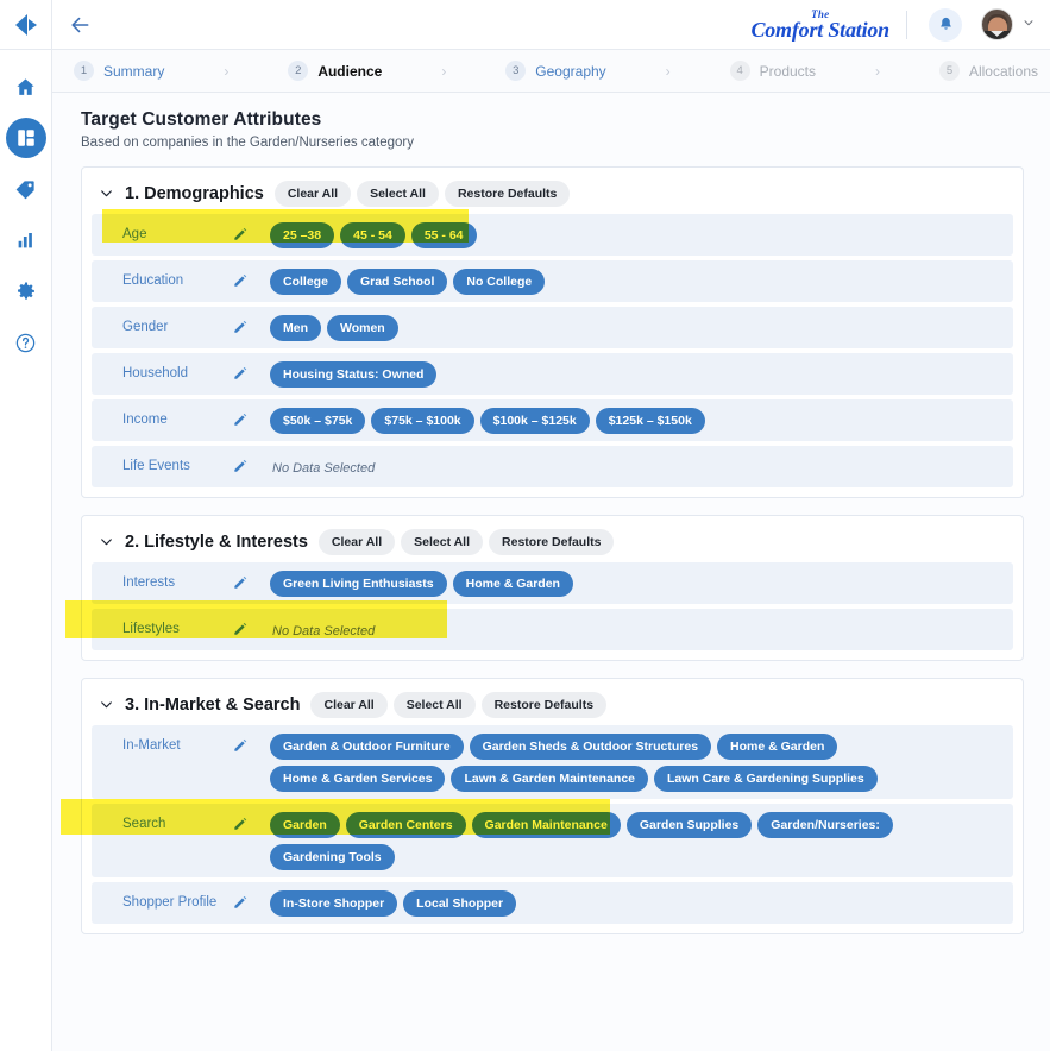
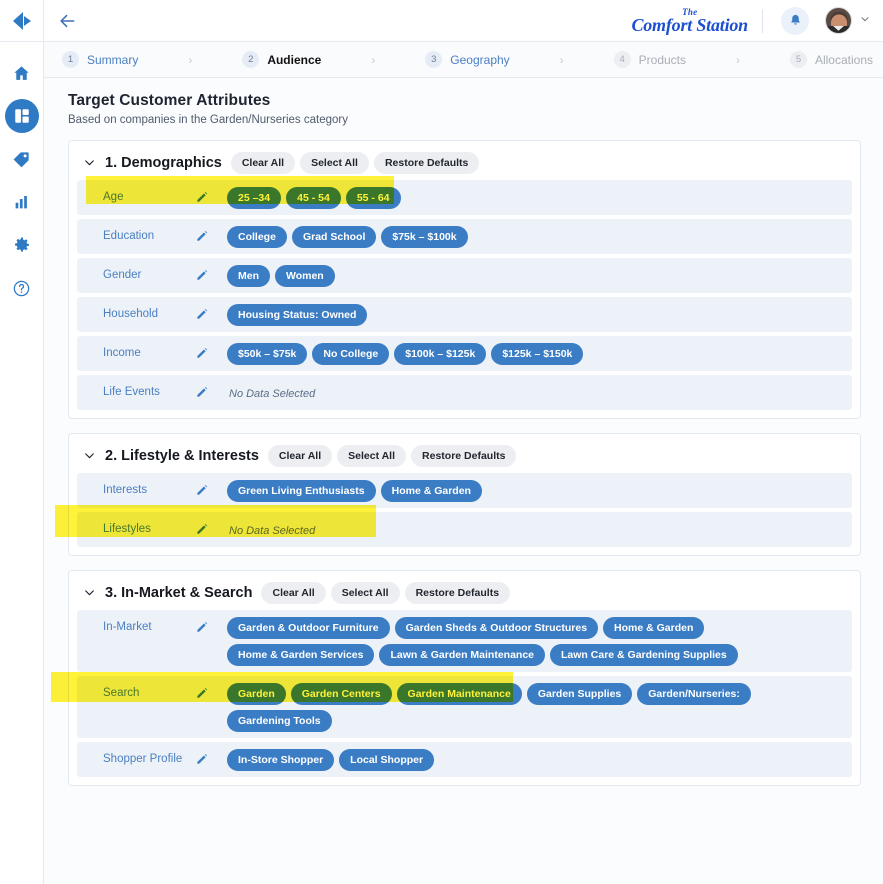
  The
  Comfort Station
  1
  Summary
  ›
  2
  Audience
  ›
  3
  Geography
  ›
  4
  Products
  ›
  5
  Allocations
  Target Customer Attributes
  Based on companies in the Garden/Nurseries category
  1. Demographics
  Clear All
  Select All
  Restore Defaults
  Age
- 25 –38
+ 25 –34
  45 - 54
  55 - 64
  Education
  College
  Grad School
- No College
+ $75k – $100k
  Gender
  Men
  Women
  Household
  Housing Status: Owned
  Income
  $50k – $75k
- $75k – $100k
+ No College
  $100k – $125k
  $125k – $150k
  Life Events
  No Data Selected
  2. Lifestyle & Interests
  Clear All
  Select All
  Restore Defaults
  Interests
  Green Living Enthusiasts
  Home & Garden
  Lifestyles
  No Data Selected
  3. In-Market & Search
  Clear All
  Select All
  Restore Defaults
  In-Market
  Garden & Outdoor Furniture
  Garden Sheds & Outdoor Structures
  Home & Garden
  Home & Garden Services
  Lawn & Garden Maintenance
  Lawn Care & Gardening Supplies
  Search
  Garden
  Garden Centers
  Garden Maintenance
  Garden Supplies
  Garden/Nurseries:
  Gardening Tools
  Shopper Profile
  In-Store Shopper
  Local Shopper
